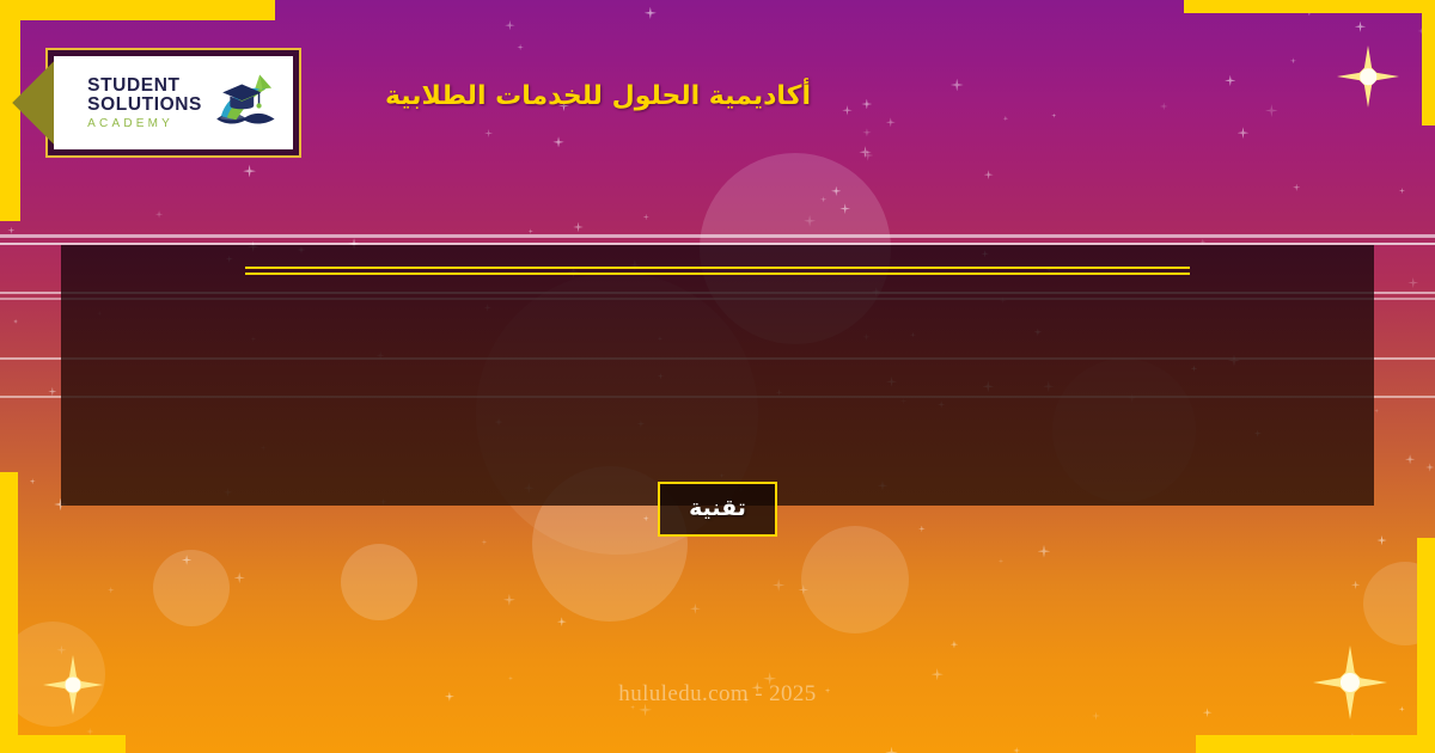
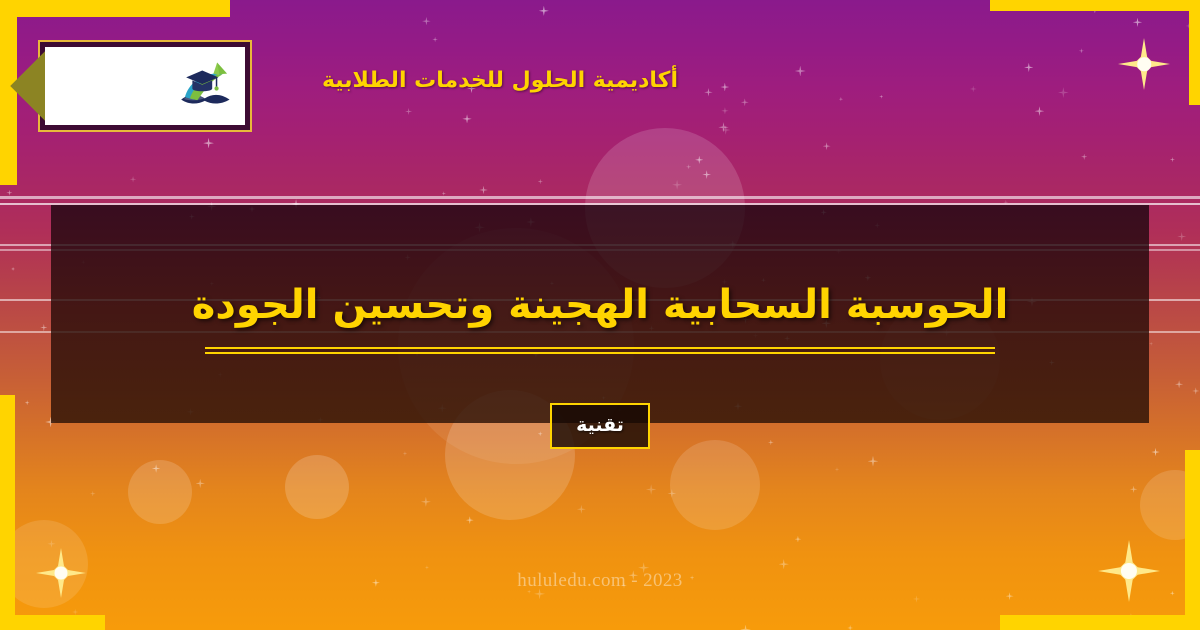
- STUDENT
- SOLUTIONS
- ACADEMY
  أكاديمية الحلول للخدمات الطلابية
+ الحوسبة السحابية الهجينة وتحسين الجودة
  تقنية
- hululedu.com - 2025
+ hululedu.com - 2023
